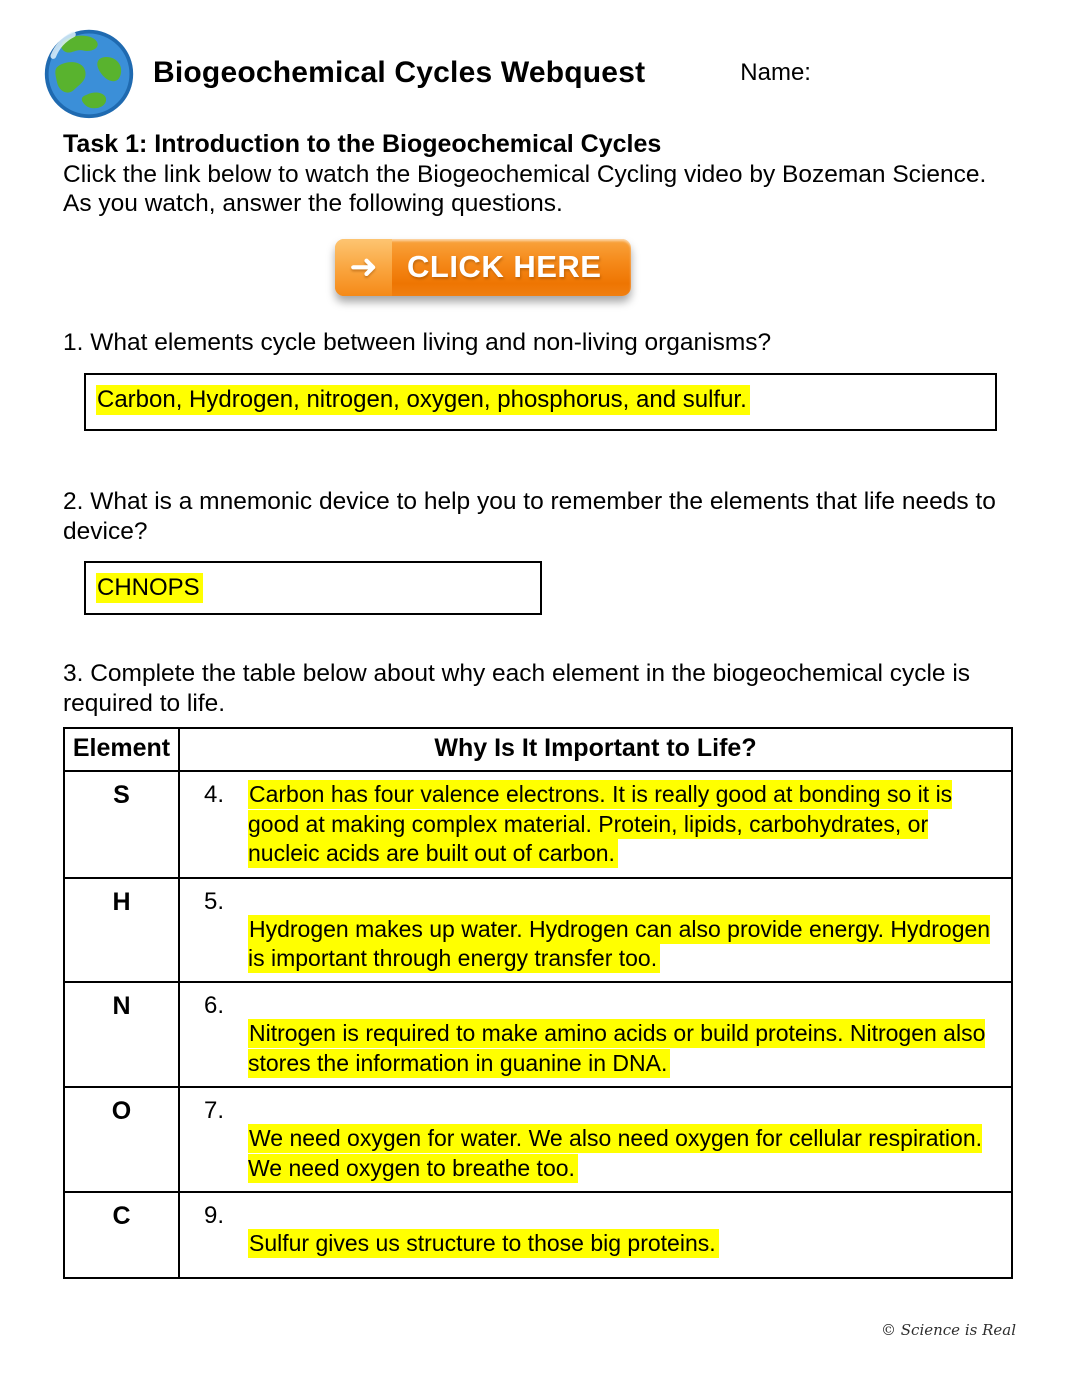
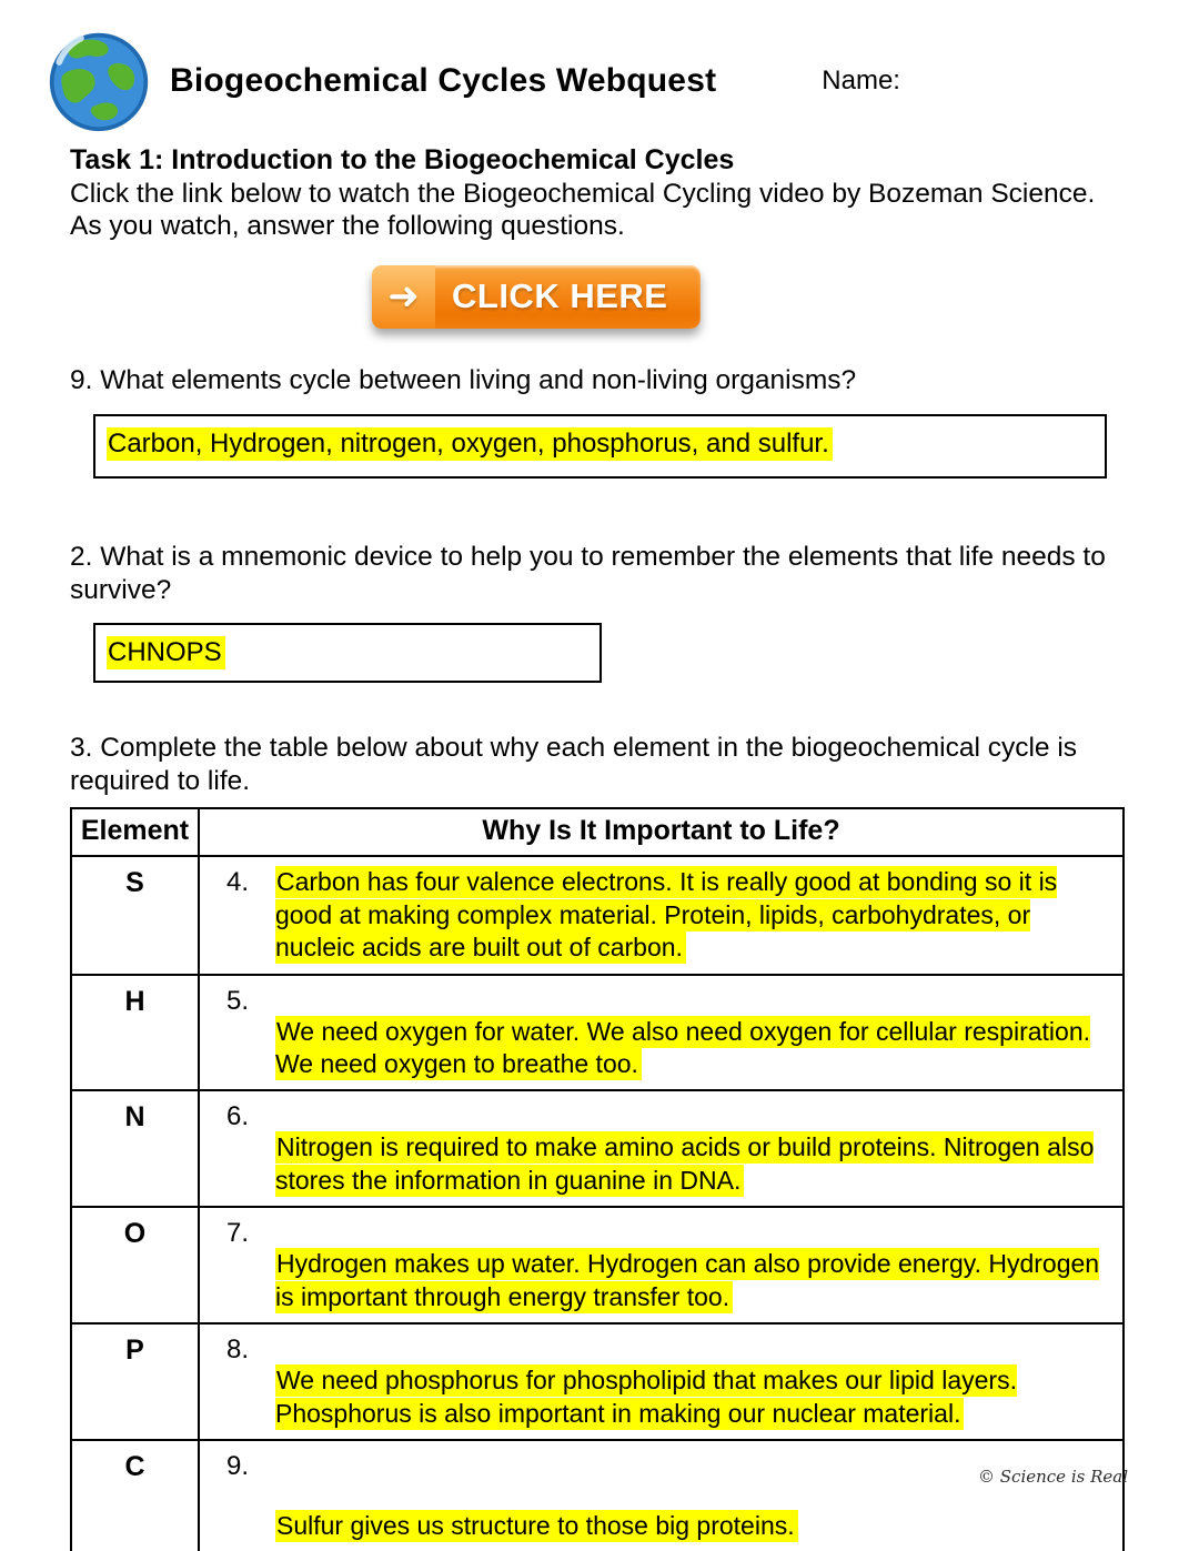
  Biogeochemical Cycles Webquest
  Name:
  Task 1: Introduction to the Biogeochemical Cycles
  Click the link below to watch the Biogeochemical Cycling video by Bozeman Science. As you watch, answer the following questions.
  ➜
  CLICK HERE
- 1. What elements cycle between living and non-living organisms?
+ 9. What elements cycle between living and non-living organisms?
  Carbon, Hydrogen, nitrogen, oxygen, phosphorus, and sulfur.
- 2. What is a mnemonic device to help you to remember the elements that life needs to device?
+ 2. What is a mnemonic device to help you to remember the elements that life needs to survive?
  CHNOPS
  3. Complete the table below about why each element in the biogeochemical cycle is required to life.
  Element	Why Is It Important to Life?
  S	4. Carbon has four valence electrons. It is really good at bonding so it is good at making complex material. Protein, lipids, carbohydrates, or nucleic acids are built out of carbon.
- H	5. Hydrogen makes up water. Hydrogen can also provide energy. Hydrogen is important through energy transfer too.
+ H	5. We need oxygen for water. We also need oxygen for cellular respiration. We need oxygen to breathe too.
  N	6. Nitrogen is required to make amino acids or build proteins. Nitrogen also stores the information in guanine in DNA.
- O	7. We need oxygen for water. We also need oxygen for cellular respiration. We need oxygen to breathe too.
+ O	7. Hydrogen makes up water. Hydrogen can also provide energy. Hydrogen is important through energy transfer too.
+ P	8. We need phosphorus for phospholipid that makes our lipid layers. Phosphorus is also important in making our nuclear material.
  C	9. Sulfur gives us structure to those big proteins.
  © Science is Real
